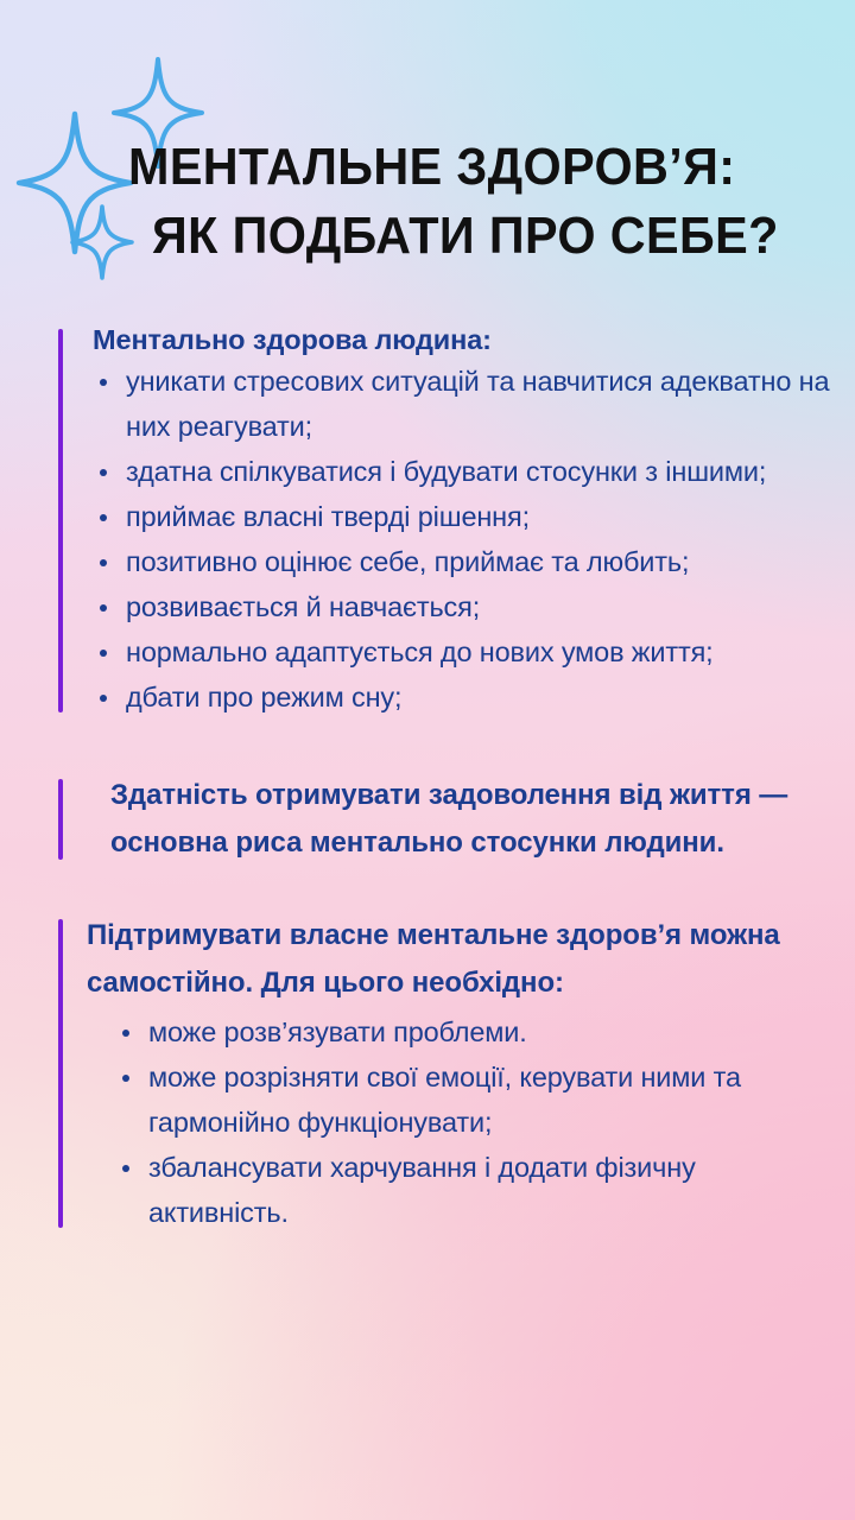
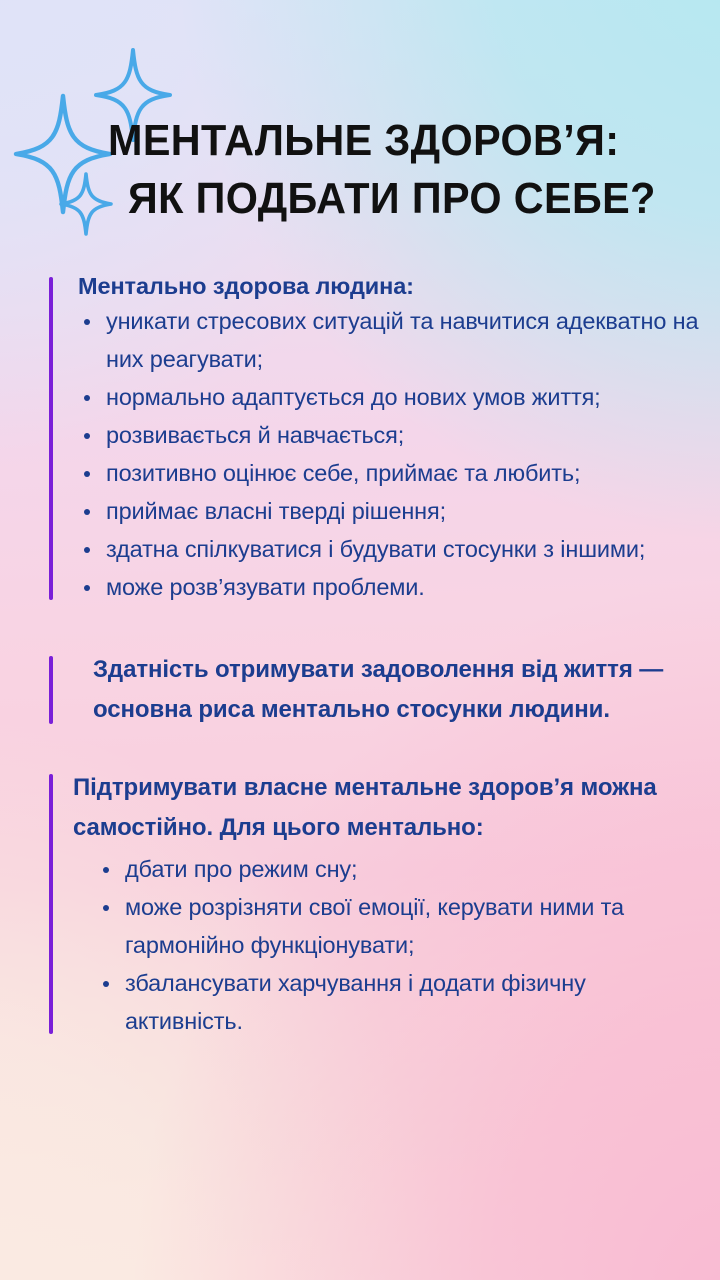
  МЕНТАЛЬНЕ ЗДОРОВ’Я:
  ЯК ПОДБАТИ ПРО СЕБЕ?
  Ментально здорова людина:
  уникати стресових ситуацій та навчитися адекватно на них реагувати;
- здатна спілкуватися і будувати стосунки з іншими;
+ нормально адаптується до нових умов життя;
- приймає власні тверді рішення;
+ розвивається й навчається;
  позитивно оцінює себе, приймає та любить;
- розвивається й навчається;
+ приймає власні тверді рішення;
- нормально адаптується до нових умов життя;
+ здатна спілкуватися і будувати стосунки з іншими;
- дбати про режим сну;
+ може розв’язувати проблеми.
  Здатність отримувати задоволення від життя — основна риса ментально стосунки людини.
- Підтримувати власне ментальне здоров’я можна самостійно. Для цього необхідно:
+ Підтримувати власне ментальне здоров’я можна самостійно. Для цього ментально:
- може розв’язувати проблеми.
+ дбати про режим сну;
  може розрізняти свої емоції, керувати ними та гармонійно функціонувати;
  збалансувати харчування і додати фізичну активність.
